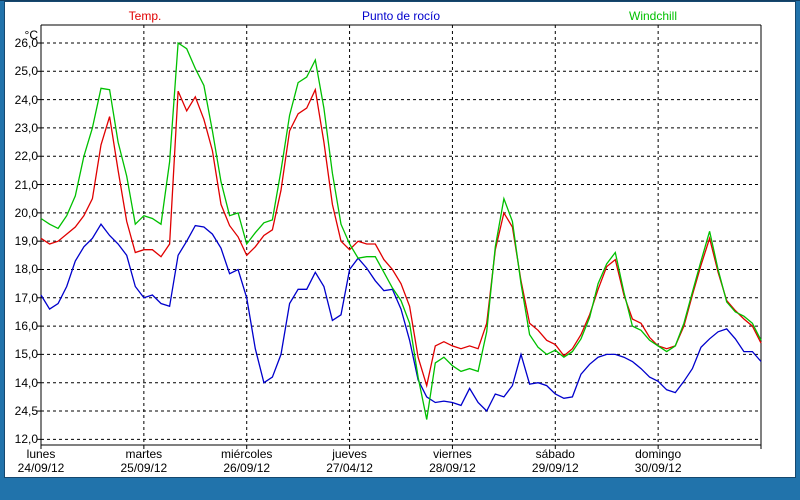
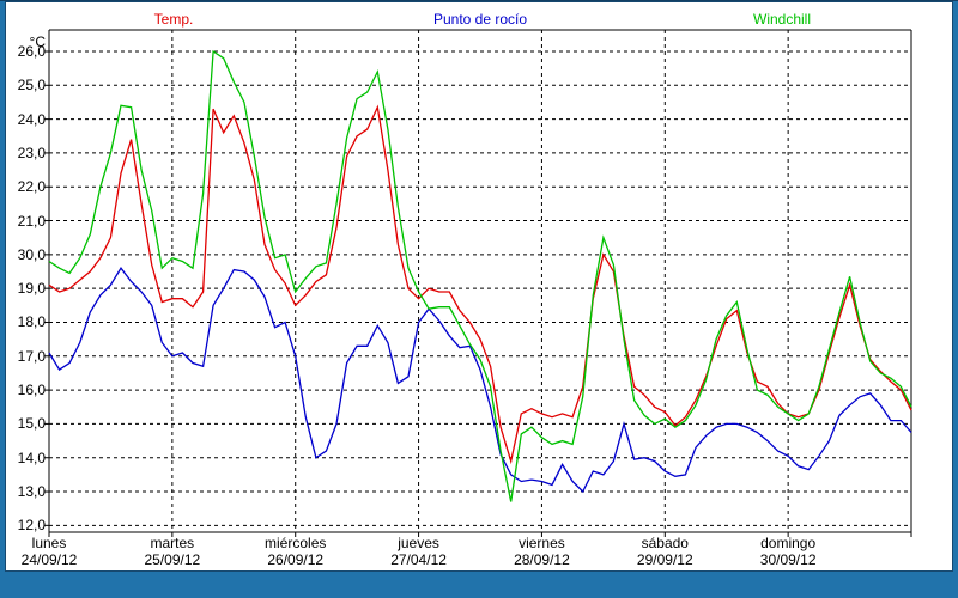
  Temp.
  Punto de rocío
  Windchill
  °C
  26,0
  25,0
  24,0
  23,0
  22,0
  21,0
- 20,0
+ 30,0
  19,0
  18,0
  17,0
  16,0
  15,0
  14,0
- 24,5
+ 13,0
  12,0
  lunes
  24/09/12
  martes
  25/09/12
  miércoles
  26/09/12
  jueves
  27/04/12
  viernes
  28/09/12
  sábado
  29/09/12
  domingo
  30/09/12
